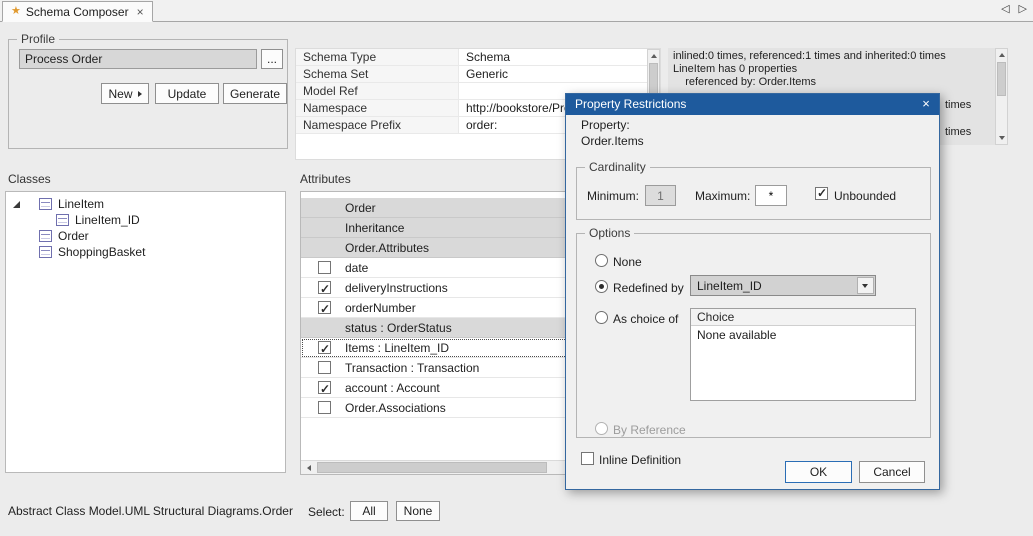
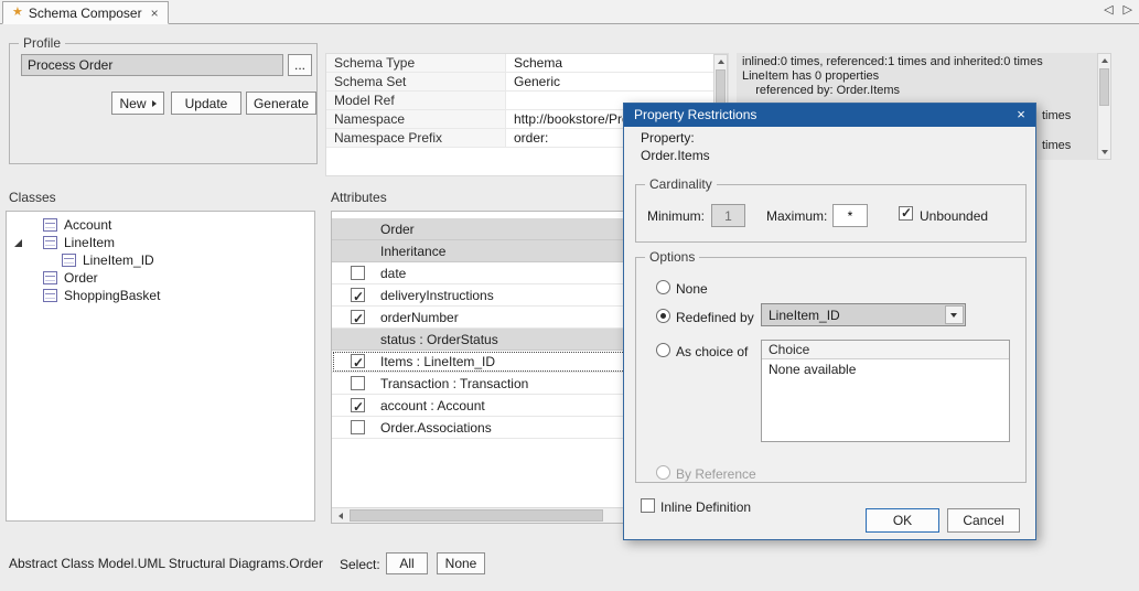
  ★
  Schema Composer
  ×
  ◁
  ▷
  Profile
  Process Order
  ...
  New
  Update
  Generate
  Schema Type
  Schema
  Schema Set
  Generic
  Model Ref
  Namespace
  http://bookstore/Pr
  Namespace Prefix
  order:
  inlined:0 times, referenced:1 times and inherited:0 times
  LineItem has 0 properties
  referenced by: Order.Items
  times
  times
  Classes
+ Account
  LineItem
  LineItem_ID
  Order
  ShoppingBasket
  Attributes
  Order
  Inheritance
- Order.Attributes
  date
  deliveryInstructions
  orderNumber
  status : OrderStatus
  Items : LineItem_ID
  Transaction : Transaction
  account : Account
  Order.Associations
  Abstract Class Model.UML Structural Diagrams.Order
  Select:
  All
  None
  Property Restrictions
  ×
  Property:
  Order.Items
  Cardinality
  Minimum:
  1
  Maximum:
  *
  Unbounded
  Options
  None
  Redefined by
  LineItem_ID
  As choice of
  Choice
  None available
  By Reference
  Inline Definition
  OK
  Cancel
